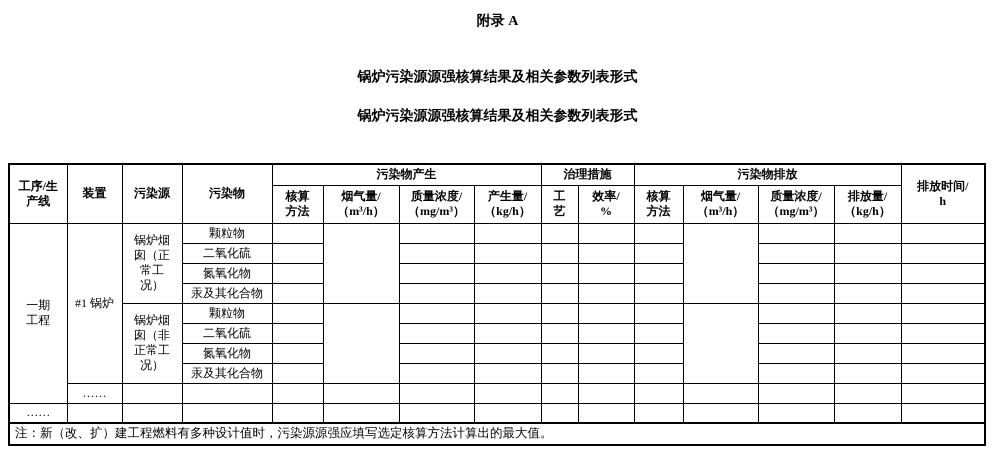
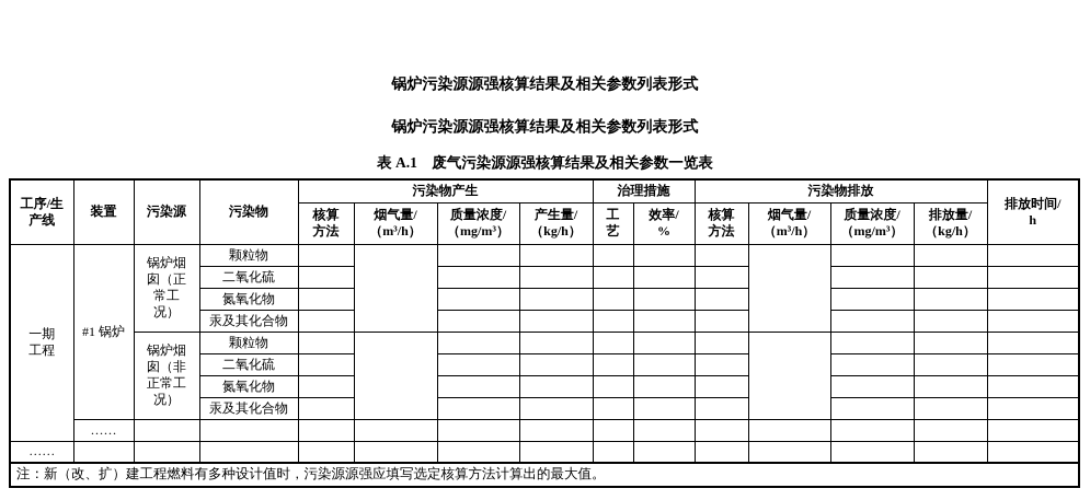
- 附录 A
  锅炉污染源源强核算结果及相关参数列表形式
  锅炉污染源源强核算结果及相关参数列表形式
+ 表 A.1 废气污染源源强核算结果及相关参数一览表
  工序/生 产线	装置	污染源	污染物	污染物产生	治理措施	污染物排放	排放时间/ h
  核算 方法	烟气量/ （m³/h）	质量浓度/ （mg/m³）	产生量/ （kg/h）	工 艺	效率/ %	核算 方法	烟气量/ （m³/h）	质量浓度/ （mg/m³）	排放量/ （kg/h）
  一期 工程	#1 锅炉	锅炉烟 囱（正 常工 况）	颗粒物
  二氧化硫
  氮氧化物
  汞及其化合物
  锅炉烟 囱（非 正常工 况）	颗粒物
  二氧化硫
  氮氧化物
  汞及其化合物
  ……
  ……
  注：新（改、扩）建工程燃料有多种设计值时，污染源源强应填写选定核算方法计算出的最大值。
